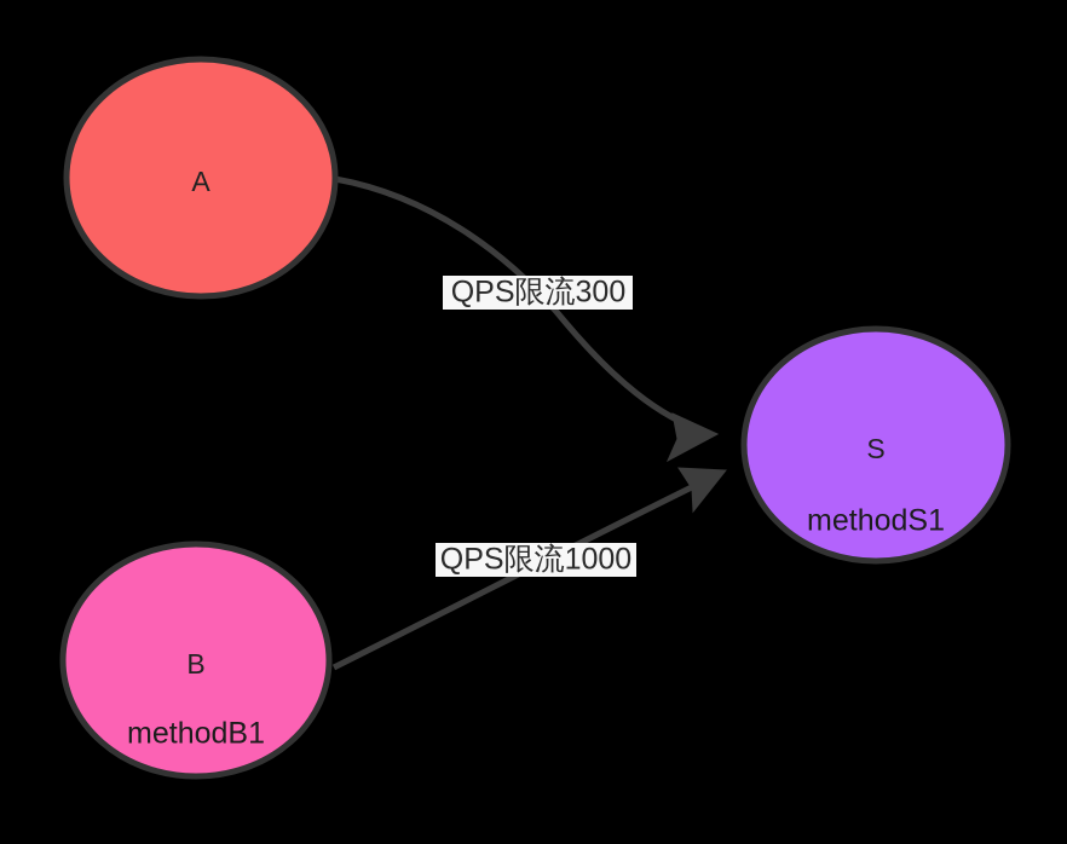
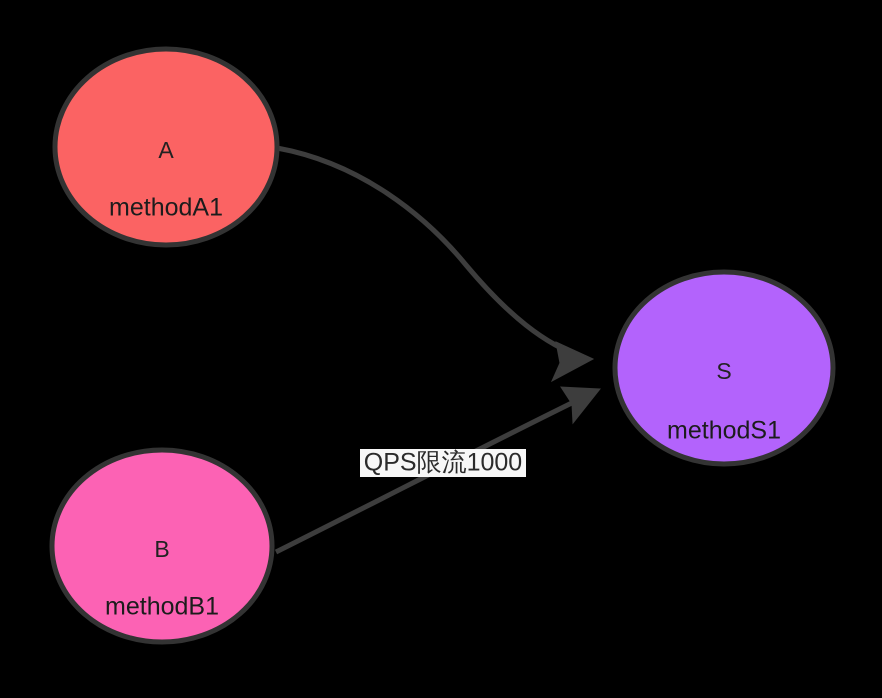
  A
+ methodA1
  B
  methodB1
  S
  methodS1
- QPS限流300
  QPS限流1000
